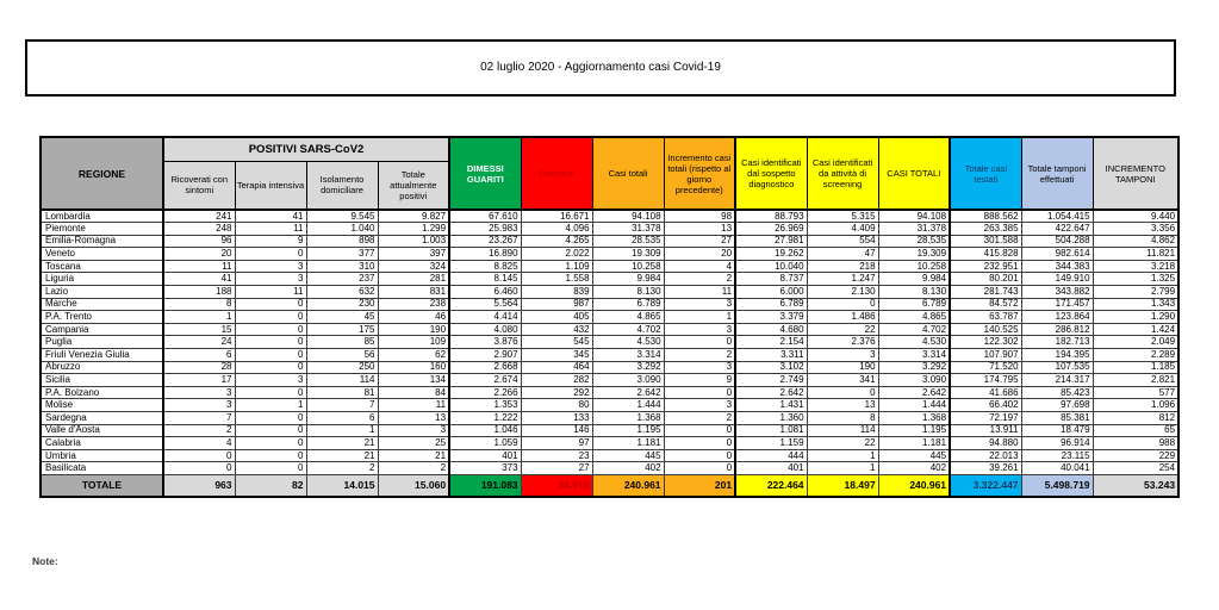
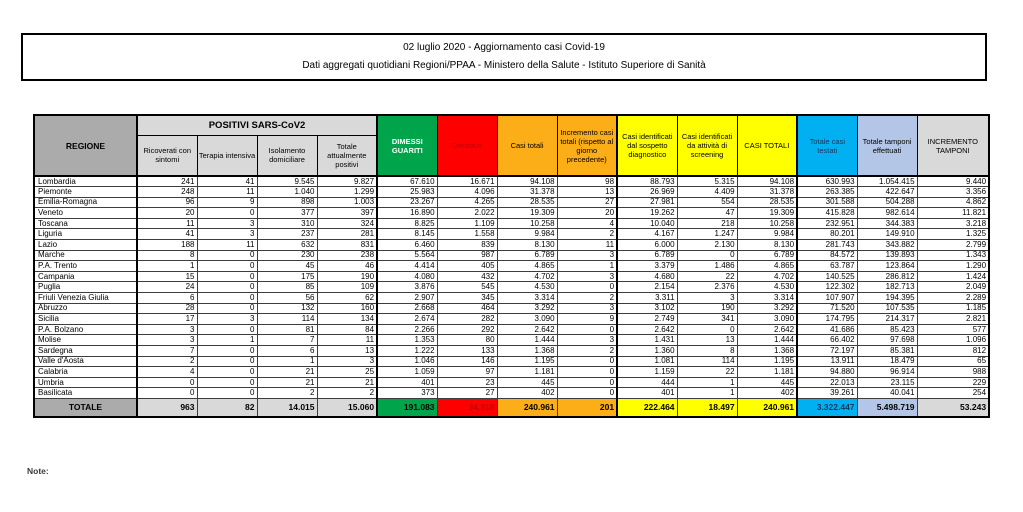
  02 luglio 2020 - Aggiornamento casi Covid-19
+ Dati aggregati quotidiani Regioni/PPAA - Ministero della Salute - Istituto Superiore di Sanità
  REGIONE	POSITIVI SARS-CoV2	DIMESSI GUARITI	Deceduti	Casi totali	Incremento casi totali (rispetto al giorno precedente)	Casi identificati dal sospetto diagnostico	Casi identificati da attività di screening	CASI TOTALI	Totale casi testati	Totale tamponi effettuati	INCREMENTO TAMPONI
  Ricoverati con sintomi	Terapia intensiva	Isolamento domiciliare	Totale attualmente positivi
- Lombardia	241	41	9.545	9.827	67.610	16.671	94.108	98	88.793	5.315	94.108	888.562	1.054.415	9.440
+ Lombardia	241	41	9.545	9.827	67.610	16.671	94.108	98	88.793	5.315	94.108	630.993	1.054.415	9.440
  Piemonte	248	11	1.040	1.299	25.983	4.096	31.378	13	26.969	4.409	31.378	263.385	422.647	3.356
  Emilia-Romagna	96	9	898	1.003	23.267	4.265	28.535	27	27.981	554	28.535	301.588	504.288	4.862
  Veneto	20	0	377	397	16.890	2.022	19.309	20	19.262	47	19.309	415.828	982.614	11.821
  Toscana	11	3	310	324	8.825	1.109	10.258	4	10.040	218	10.258	232.951	344.383	3.218
- Liguria	41	3	237	281	8.145	1.558	9.984	2	8.737	1.247	9.984	80.201	149.910	1.325
+ Liguria	41	3	237	281	8.145	1.558	9.984	2	4.167	1.247	9.984	80.201	149.910	1.325
  Lazio	188	11	632	831	6.460	839	8.130	11	6.000	2.130	8.130	281.743	343.882	2.799
- Marche	8	0	230	238	5.564	987	6.789	3	6.789	0	6.789	84.572	171.457	1.343
+ Marche	8	0	230	238	5.564	987	6.789	3	6.789	0	6.789	84.572	139.893	1.343
  P.A. Trento	1	0	45	46	4.414	405	4.865	1	3.379	1.486	4.865	63.787	123.864	1.290
  Campania	15	0	175	190	4.080	432	4.702	3	4.680	22	4.702	140.525	286.812	1.424
  Puglia	24	0	85	109	3.876	545	4.530	0	2.154	2.376	4.530	122.302	182.713	2.049
  Friuli Venezia Giulia	6	0	56	62	2.907	345	3.314	2	3.311	3	3.314	107.907	194.395	2.289
- Abruzzo	28	0	250	160	2.668	464	3.292	3	3.102	190	3.292	71.520	107.535	1.185
+ Abruzzo	28	0	132	160	2.668	464	3.292	3	3.102	190	3.292	71.520	107.535	1.185
  Sicilia	17	3	114	134	2.674	282	3.090	9	2.749	341	3.090	174.795	214.317	2.821
  P.A. Bolzano	3	0	81	84	2.266	292	2.642	0	2.642	0	2.642	41.686	85.423	577
  Molise	3	1	7	11	1.353	80	1.444	3	1.431	13	1.444	66.402	97.698	1.096
  Sardegna	7	0	6	13	1.222	133	1.368	2	1.360	8	1.368	72.197	85.381	812
  Valle d'Aosta	2	0	1	3	1.046	146	1.195	0	1.081	114	1.195	13.911	18.479	65
  Calabria	4	0	21	25	1.059	97	1.181	0	1.159	22	1.181	94.880	96.914	988
  Umbria	0	0	21	21	401	23	445	0	444	1	445	22.013	23.115	229
  Basilicata	0	0	2	2	373	27	402	0	401	1	402	39.261	40.041	254
  TOTALE	963	82	14.015	15.060	191.083	34.818	240.961	201	222.464	18.497	240.961	3.322.447	5.498.719	53.243
  Note:
